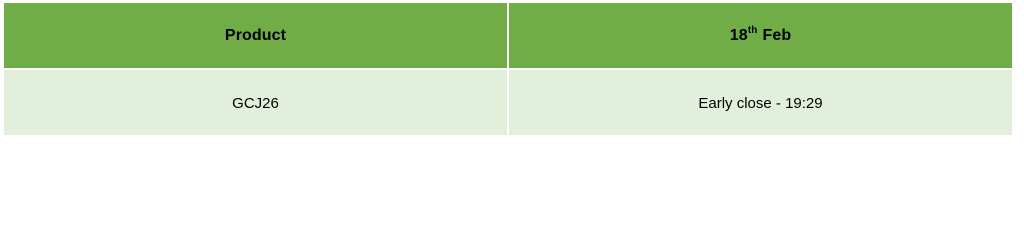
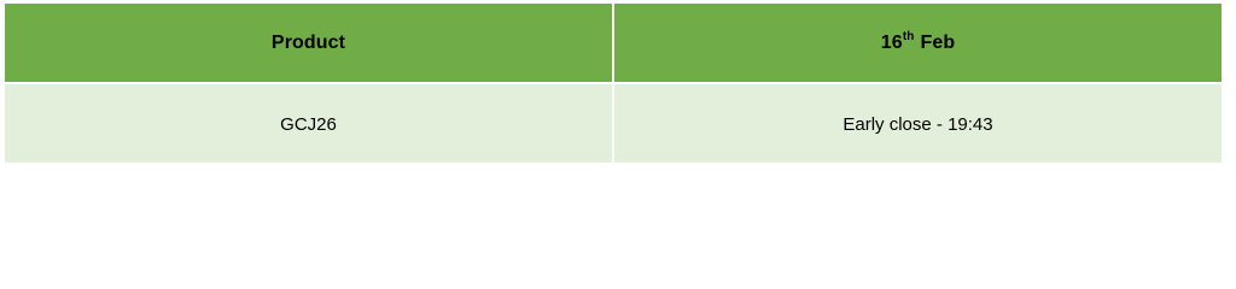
- Product	18th Feb
+ Product	16th Feb
- GCJ26	Early close - 19:29
+ GCJ26	Early close - 19:43
